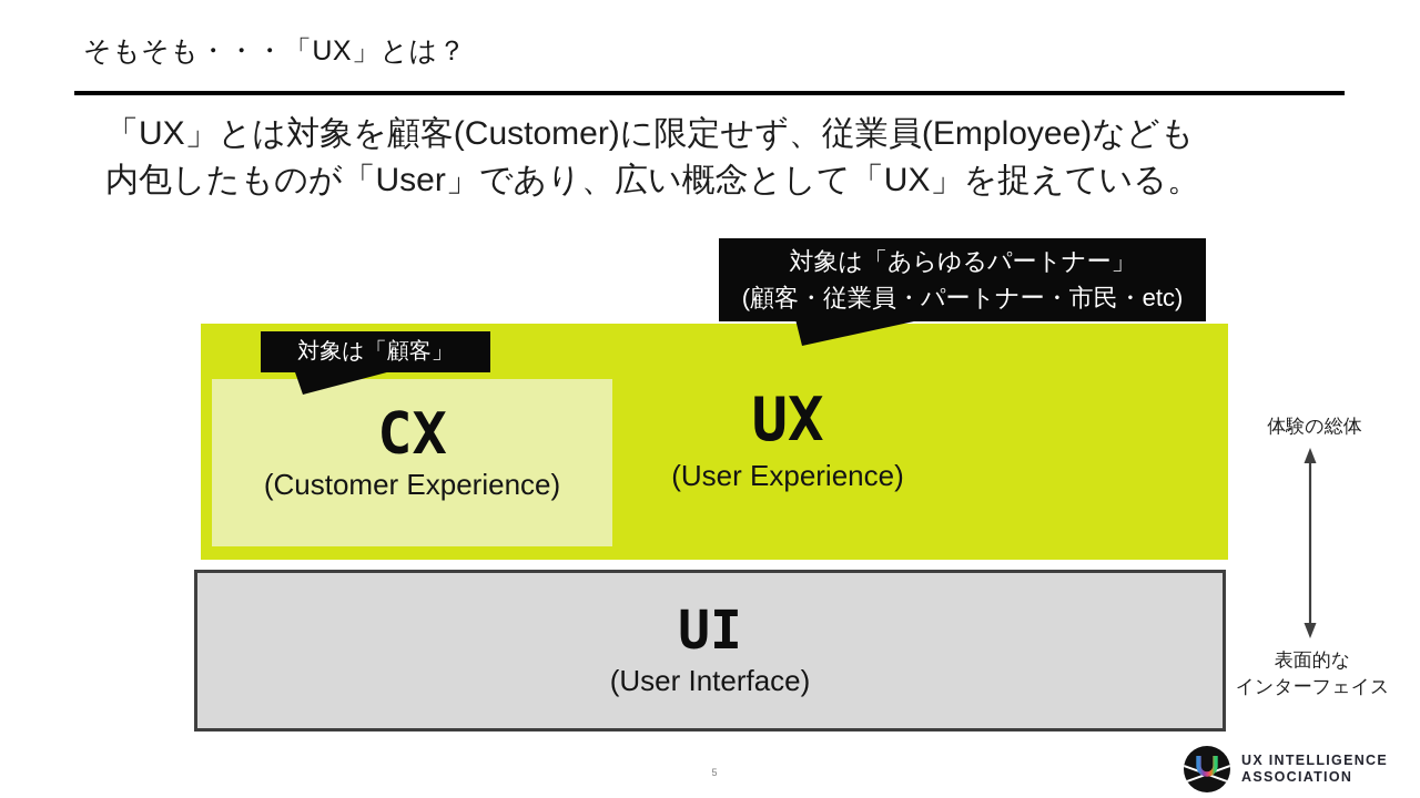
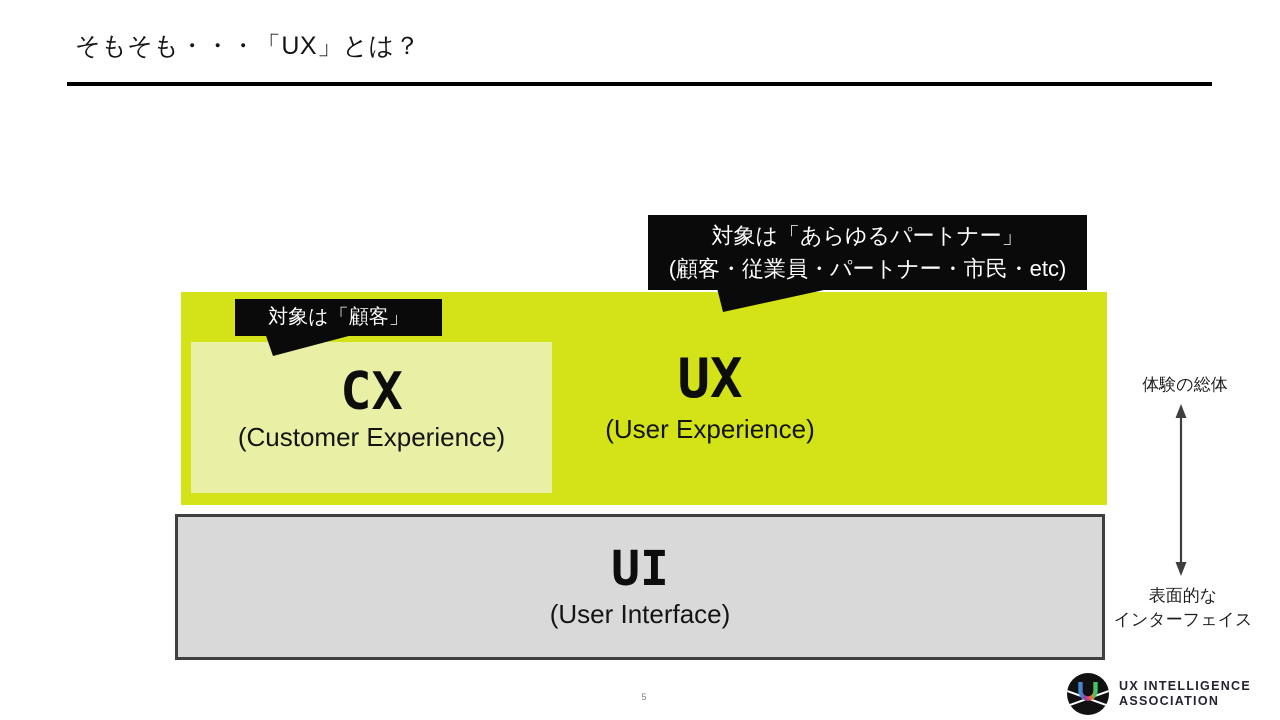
  そもそも・・・「UX」とは？
- 「UX」とは対象を顧客(Customer)に限定せず、従業員(Employee)なども
- 内包したものが「User」であり、広い概念として「UX」を捉えている。
  CX
  (Customer Experience)
  UX
  (User Experience)
  対象は「あらゆるパートナー」
  (顧客・従業員・パートナー・市民・etc)
  対象は「顧客」
  UI
  (User Interface)
  体験の総体
  表面的な
  インターフェイス
  5
  UX INTELLIGENCE
  ASSOCIATION
